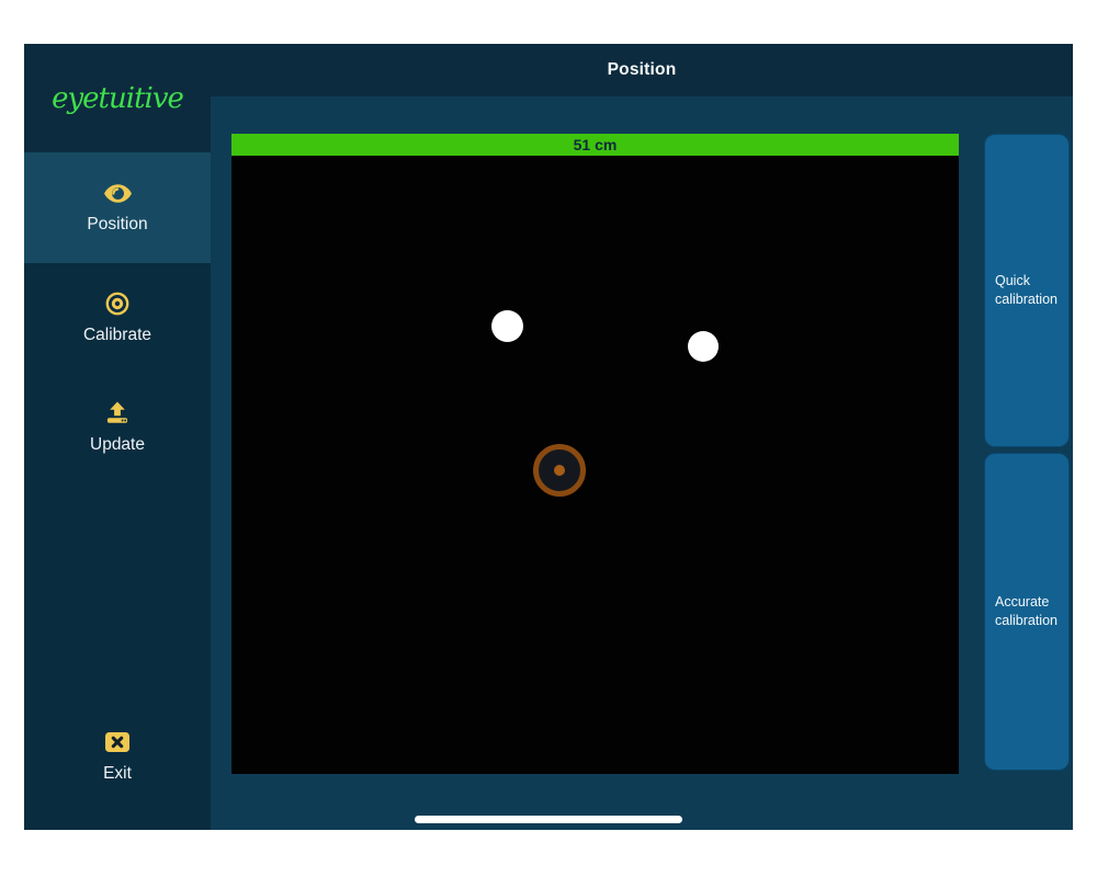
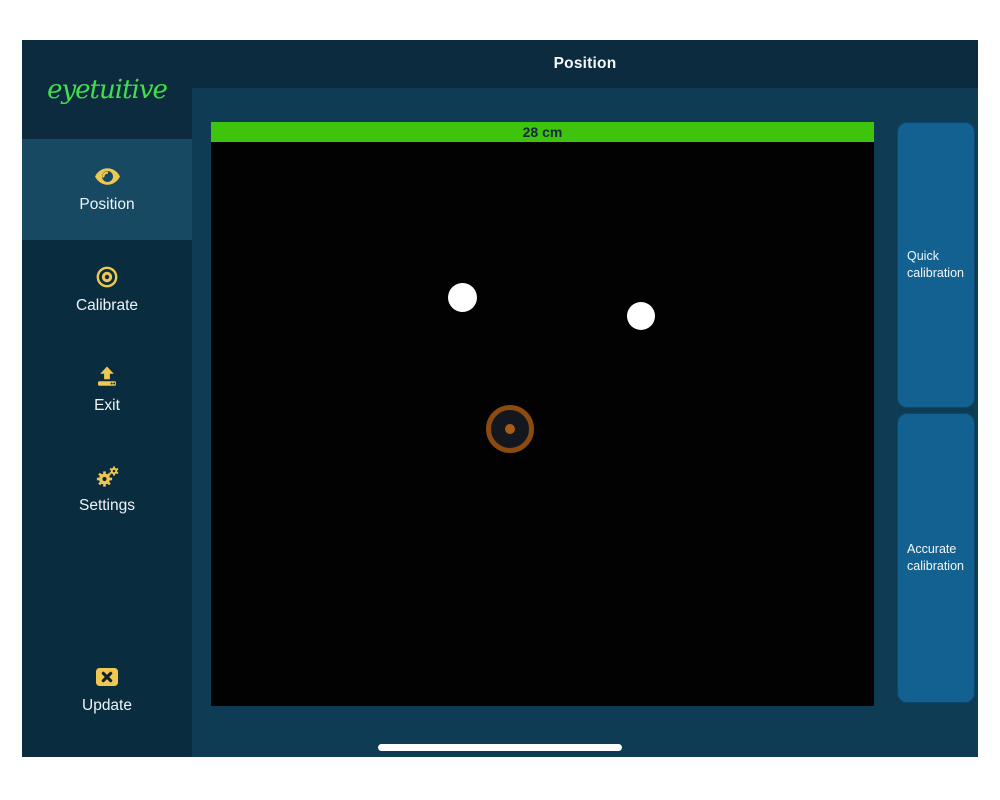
  Position
  eyetuitive
  Position
  Calibrate
- Update
+ Exit
+ Settings
- Exit
+ Update
- 51 cm
+ 28 cm
  Quick calibration
  Accurate calibration
